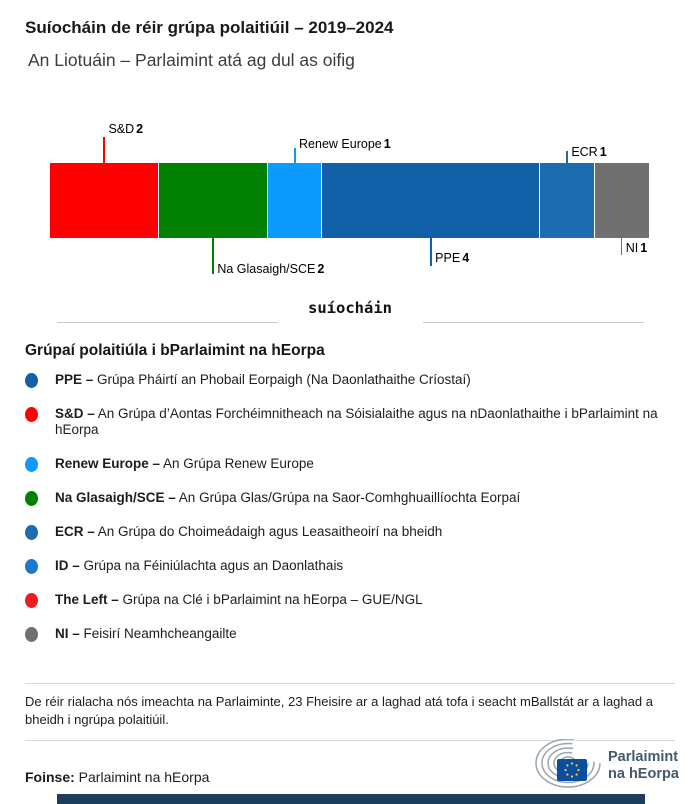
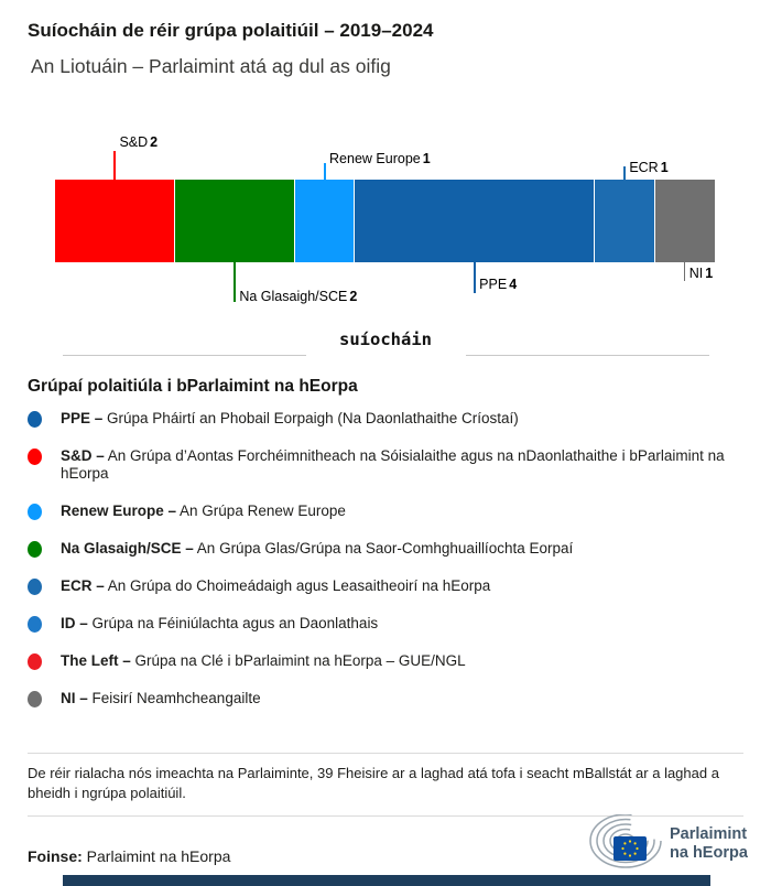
  Suíocháin de réir grúpa polaitiúil – 2019–2024
  An Liotuáin – Parlaimint atá ag dul as oifig
  S&D 2
  Na Glasaigh/SCE 2
  Renew Europe 1
  PPE 4
  ECR 1
  NI 1
  suíocháin
  Grúpaí polaitiúla i bParlaimint na hEorpa
  PPE – Grúpa Pháirtí an Phobail Eorpaigh (Na Daonlathaithe Críostaí)
  S&D – An Grúpa d’Aontas Forchéimnitheach na Sóisialaithe agus na nDaonlathaithe i bParlaimint na hEorpa
  Renew Europe – An Grúpa Renew Europe
  Na Glasaigh/SCE – An Grúpa Glas/Grúpa na Saor-Comhghuaillíochta Eorpaí
- ECR – An Grúpa do Choimeádaigh agus Leasaitheoirí na bheidh
+ ECR – An Grúpa do Choimeádaigh agus Leasaitheoirí na hEorpa
  ID – Grúpa na Féiniúlachta agus an Daonlathais
  The Left – Grúpa na Clé i bParlaimint na hEorpa – GUE/NGL
  NI – Feisirí Neamhcheangailte
- De réir rialacha nós imeachta na Parlaiminte, 23 Fheisire ar a laghad atá tofa i seacht mBallstát ar a laghad a bheidh i ngrúpa polaitiúil.
+ De réir rialacha nós imeachta na Parlaiminte, 39 Fheisire ar a laghad atá tofa i seacht mBallstát ar a laghad a bheidh i ngrúpa polaitiúil.
  Foinse: Parlaimint na hEorpa
  Parlaimint
  na hEorpa
